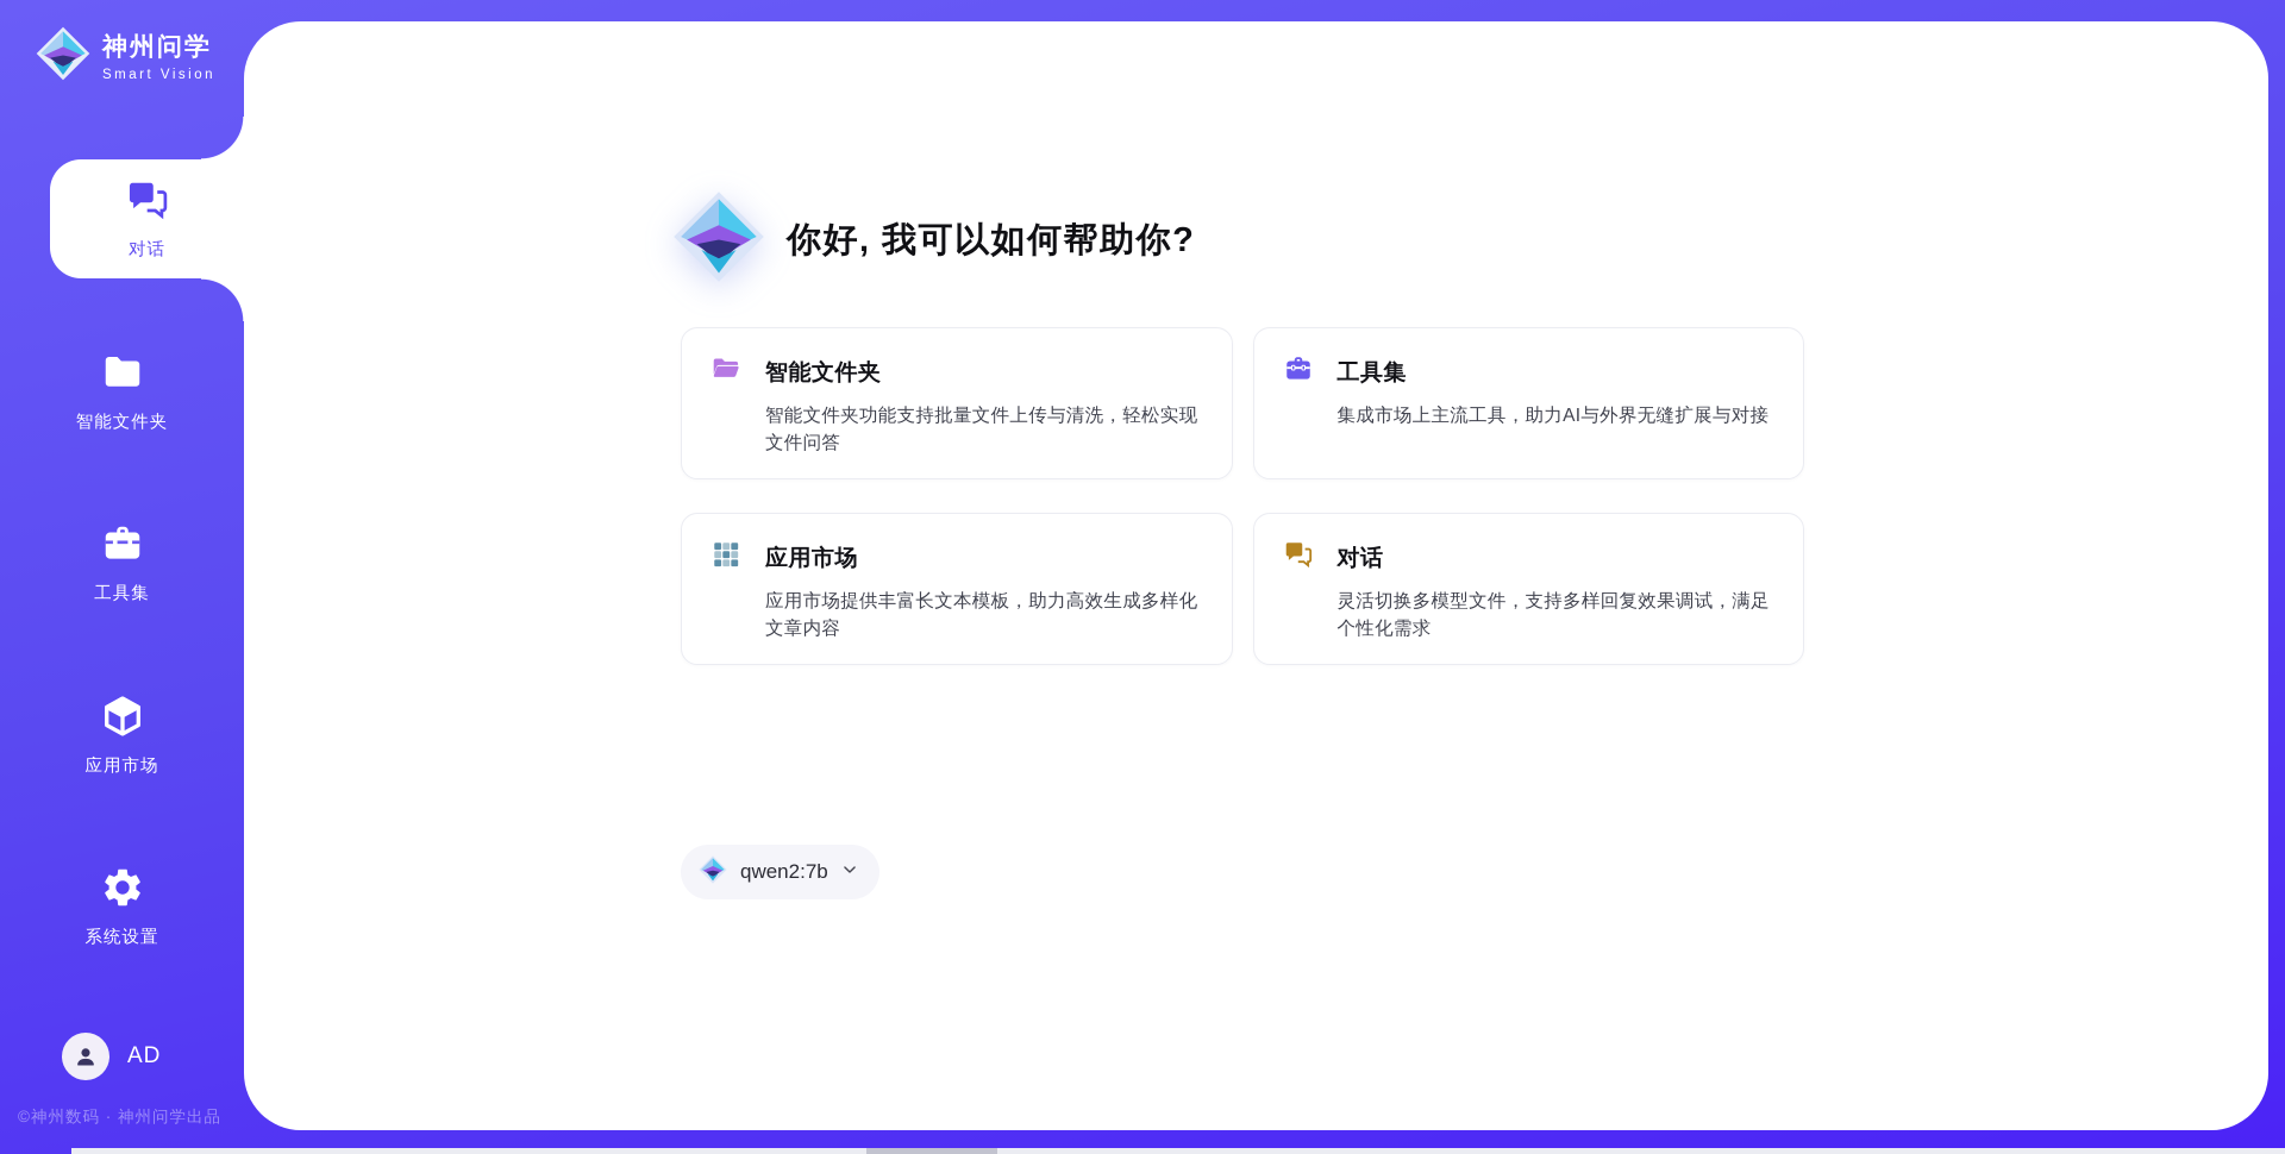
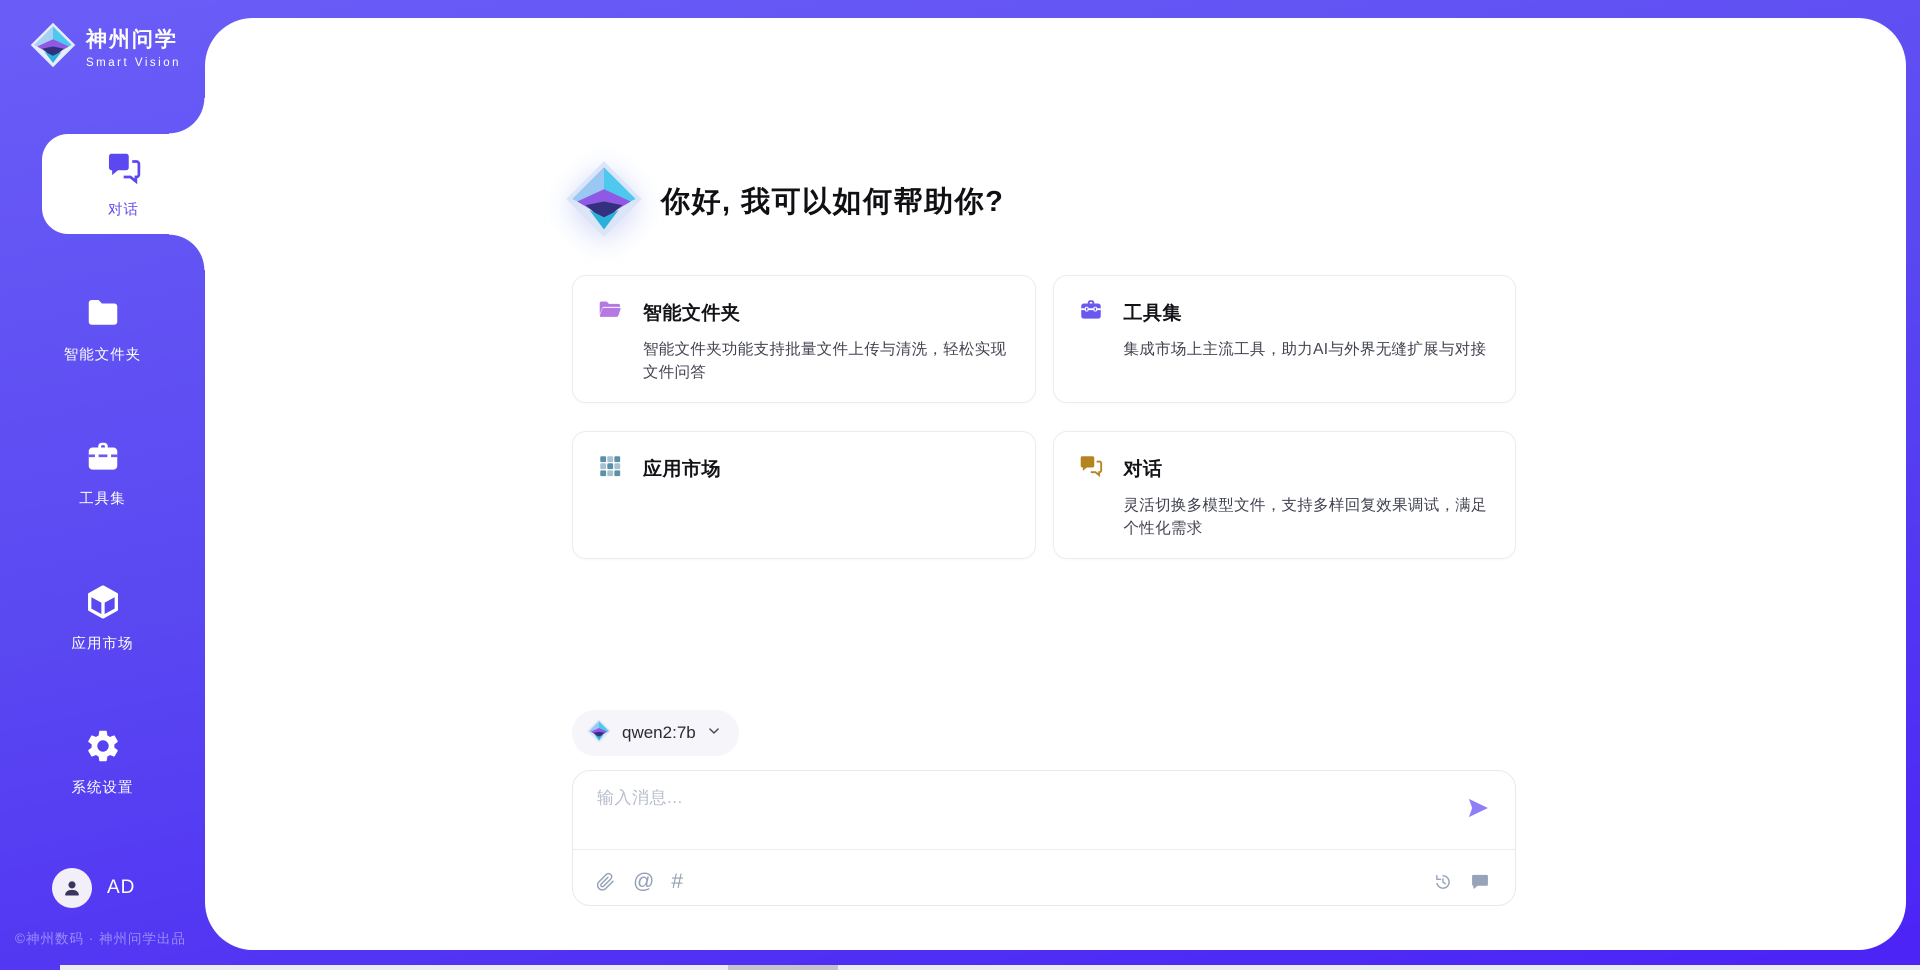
  你好, 我可以如何帮助你?
  智能文件夹
  智能文件夹功能支持批量文件上传与清洗，轻松实现文件问答
  工具集
  集成市场上主流工具，助力AI与外界无缝扩展与对接
  应用市场
- 应用市场提供丰富长文本模板，助力高效生成多样化文章内容
  对话
  灵活切换多模型文件，支持多样回复效果调试，满足个性化需求
  qwen2:7b
+ 输入消息...
+ @
+ #
  神州问学
  Smart Vision
  对话
  智能文件夹
  工具集
  应用市场
  系统设置
  AD
  ©神州数码 · 神州问学出品
